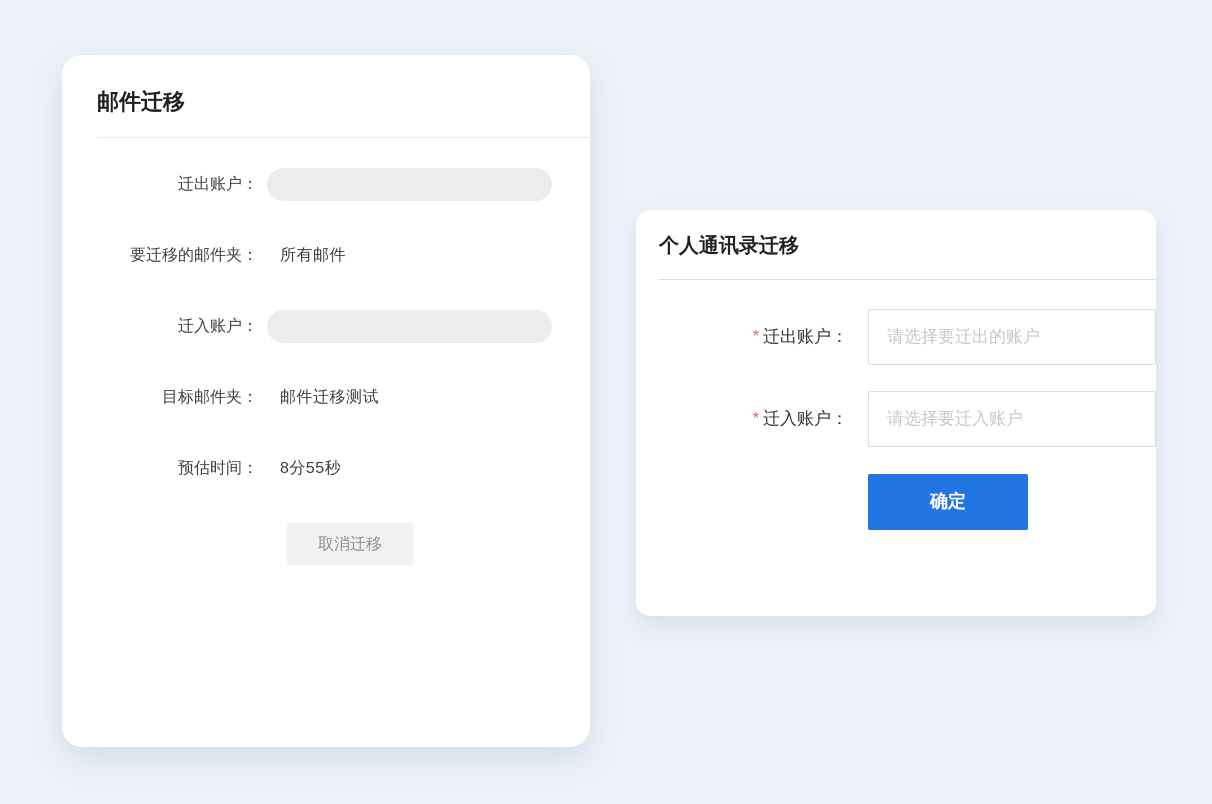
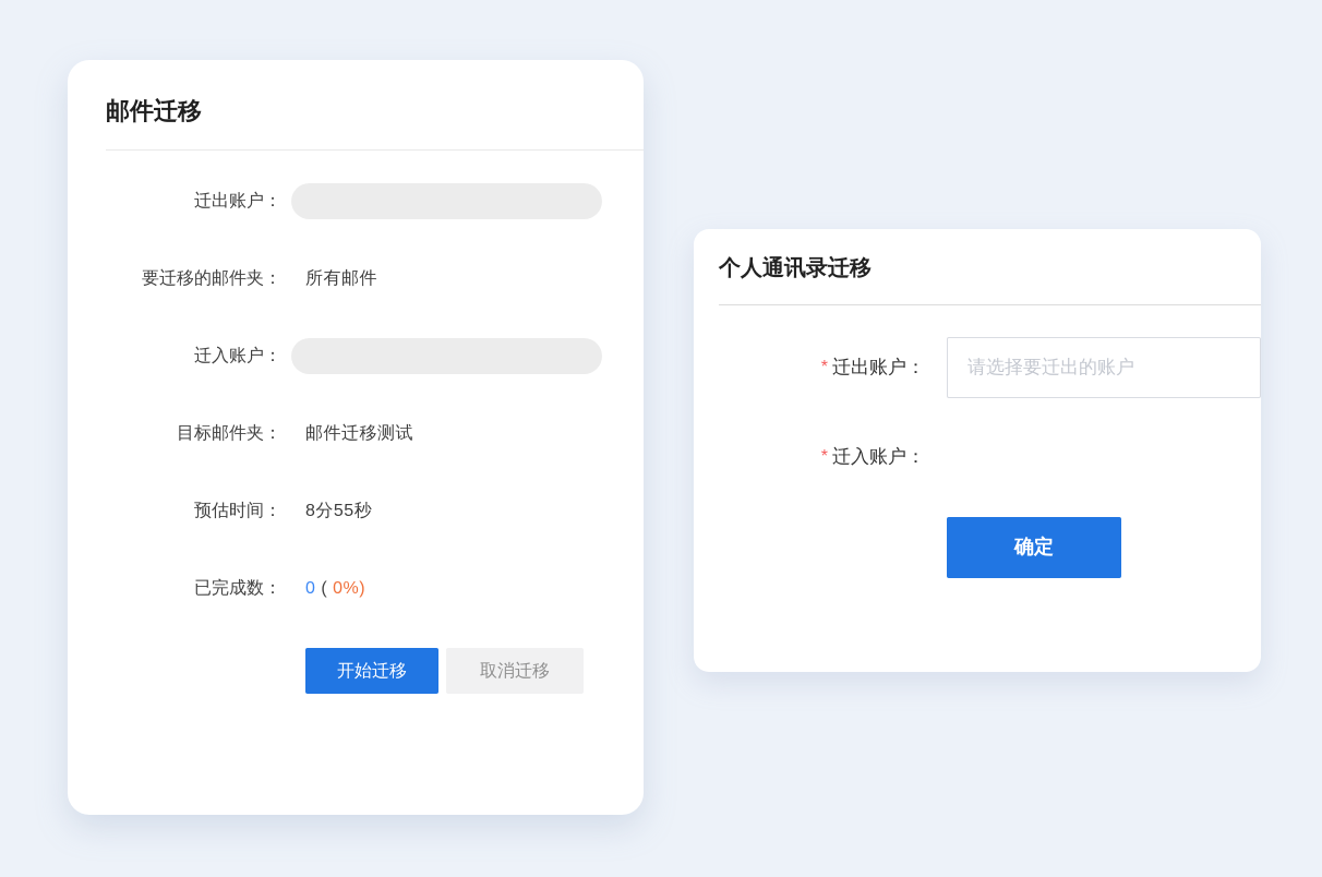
  邮件迁移
  迁出账户：
  要迁移的邮件夹：
  所有邮件
  迁入账户：
  目标邮件夹：
  邮件迁移测试
  预估时间：
  8分55秒
+ 已完成数：
+ 0 ( 0%)
+ 开始迁移
  取消迁移
  个人通讯录迁移
  * 迁出账户：
  请选择要迁出的账户
  * 迁入账户：
- 请选择要迁入账户
  确定
